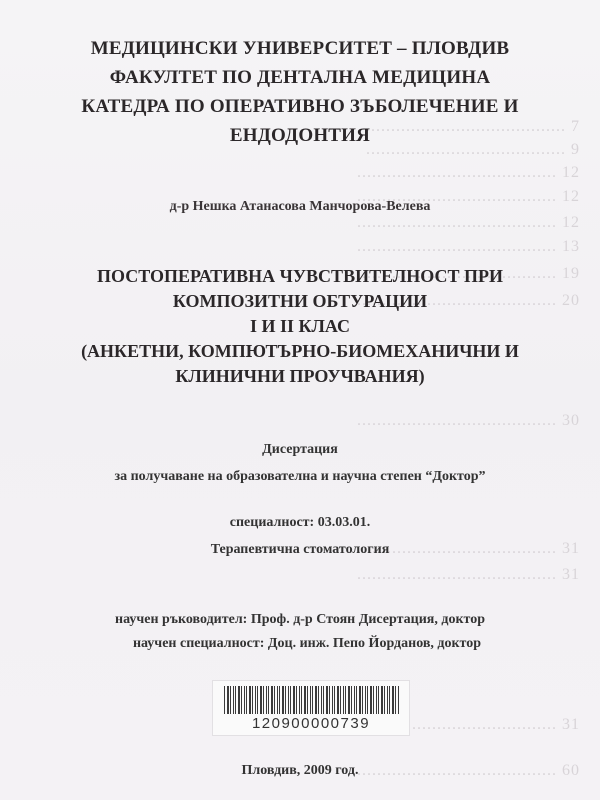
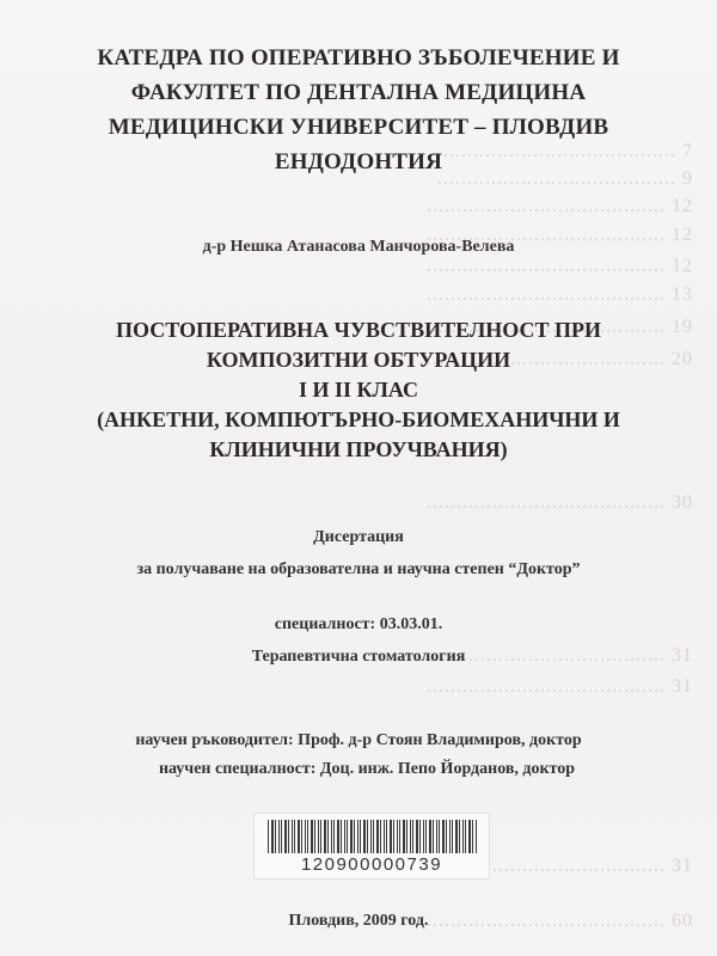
  ........................................ 7
  ........................................ 9
  ........................................ 12
  ........................................ 12
  ........................................ 13
  ........................................ 19
  ........................................ 20
  ........................................ 31
  ............................. 31
  ........................................ 60
- МЕДИЦИНСКИ УНИВЕРСИТЕТ – ПЛОВДИВ
+ КАТЕДРА ПО ОПЕРАТИВНО ЗЪБОЛЕЧЕНИЕ И
  ФАКУЛТЕТ ПО ДЕНТАЛНА МЕДИЦИНА
- КАТЕДРА ПО ОПЕРАТИВНО ЗЪБОЛЕЧЕНИЕ И
+ МЕДИЦИНСКИ УНИВЕРСИТЕТ – ПЛОВДИВ
  ЕНДОДОНТИЯ
  д-р Нешка Атанасова Манчорова-Велева
  ПОСТОПЕРАТИВНА ЧУВСТВИТЕЛНОСТ ПРИ
  КОМПОЗИТНИ ОБТУРАЦИИ
  I И II КЛАС
  (АНКЕТНИ, КОМПЮТЪРНО-БИОМЕХАНИЧНИ И
  КЛИНИЧНИ ПРОУЧВАНИЯ)
  Дисертация
  за получаване на образователна и научна степен “Доктор”
  специалност: 03.03.01.
  Терапевтична стоматология
- научен ръководител: Проф. д-р Стоян Дисертация, доктор
+ научен ръководител: Проф. д-р Стоян Владимиров, доктор
  научен специалност: Доц. инж. Пепо Йорданов, доктор
  120900000739
  Пловдив, 2009 год.
